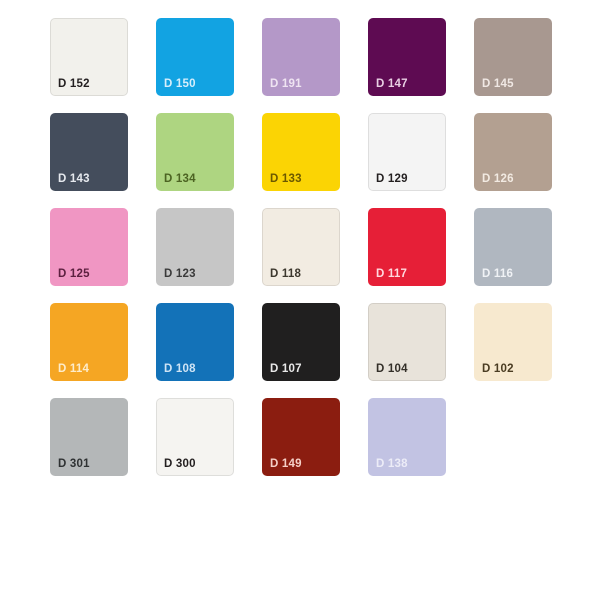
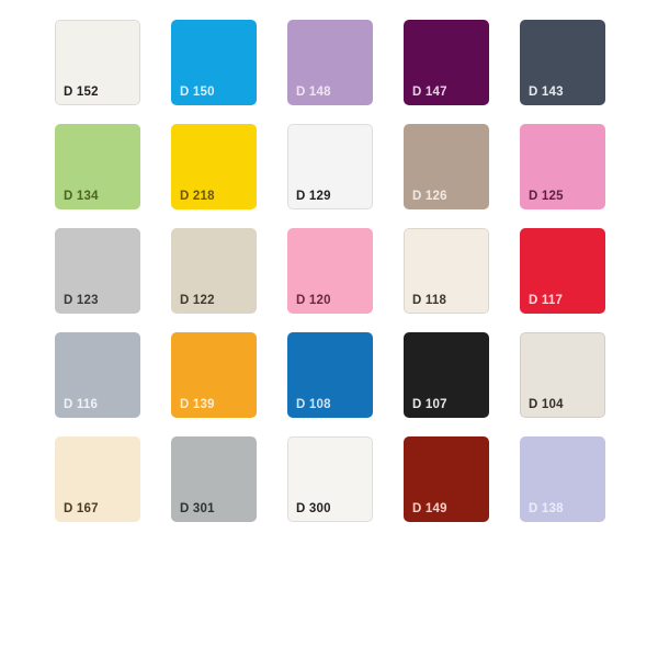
  D 152
  D 150
- D 191
+ D 148
  D 147
- D 145
  D 143
  D 134
- D 133
+ D 218
  D 129
  D 126
  D 125
  D 123
+ D 122
+ D 120
  D 118
  D 117
  D 116
- D 114
+ D 139
  D 108
  D 107
  D 104
- D 102
+ D 167
  D 301
  D 300
  D 149
  D 138
